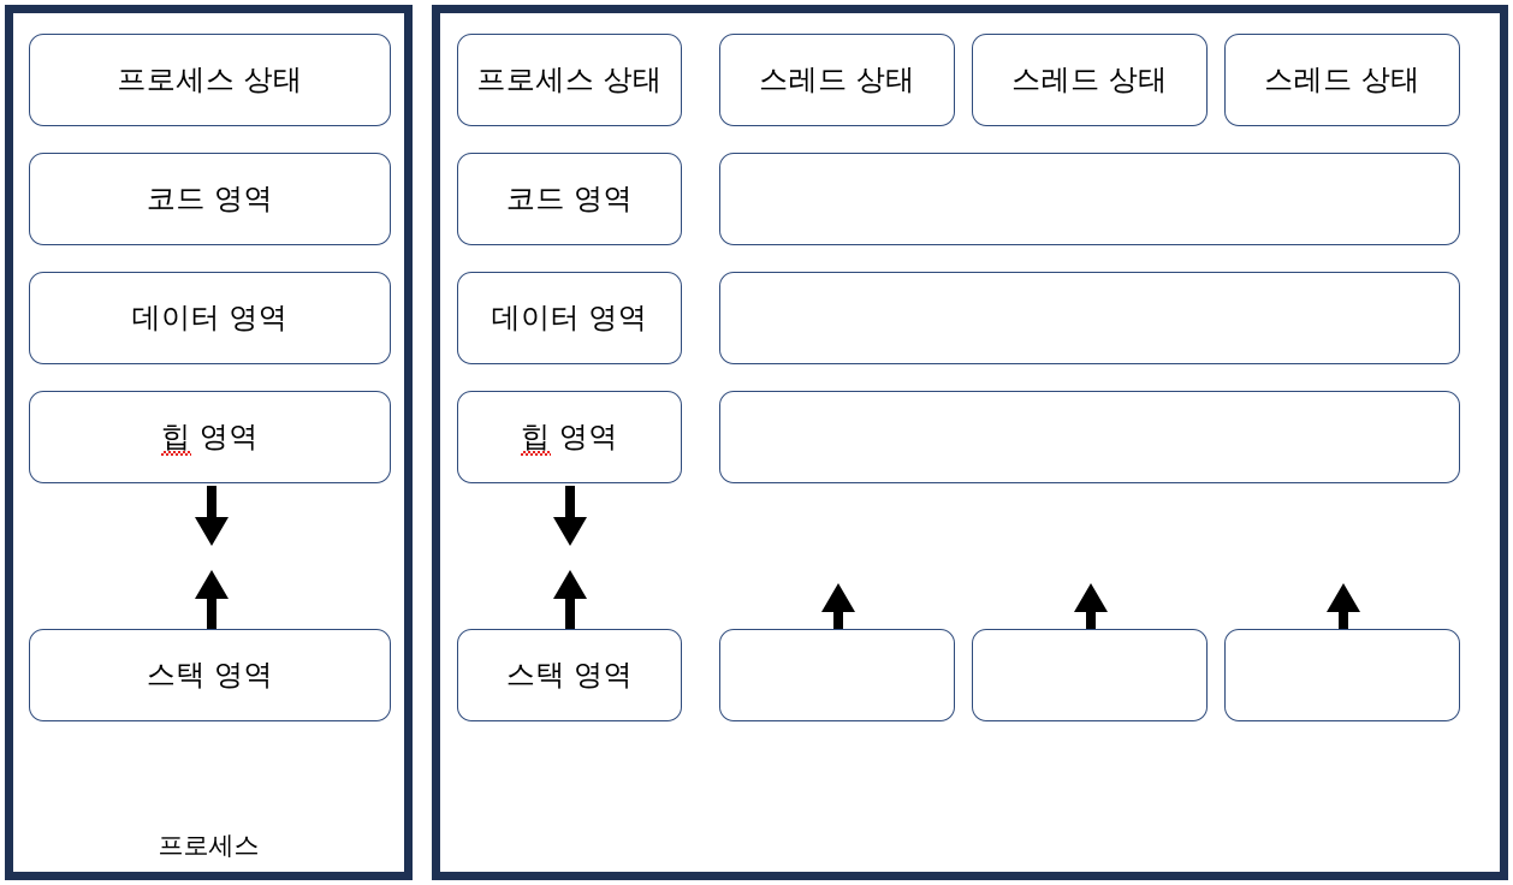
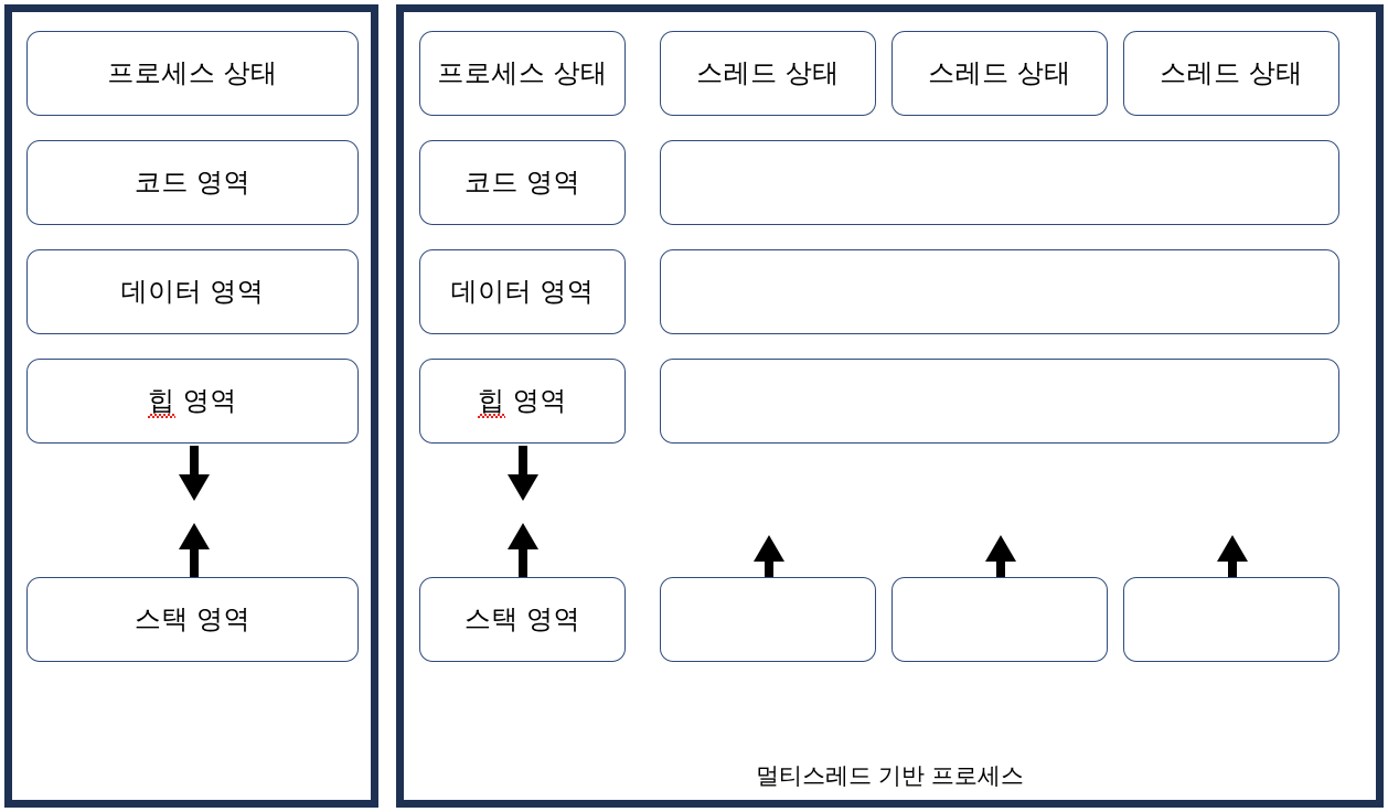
  프로세스 상태
  코드 영역
  데이터 영역
  힙 영역
  스택 영역
- 프로세스
  프로세스 상태
  코드 영역
  데이터 영역
  힙 영역
  스택 영역
  스레드 상태
  스레드 상태
  스레드 상태
+ 멀티스레드 기반 프로세스
